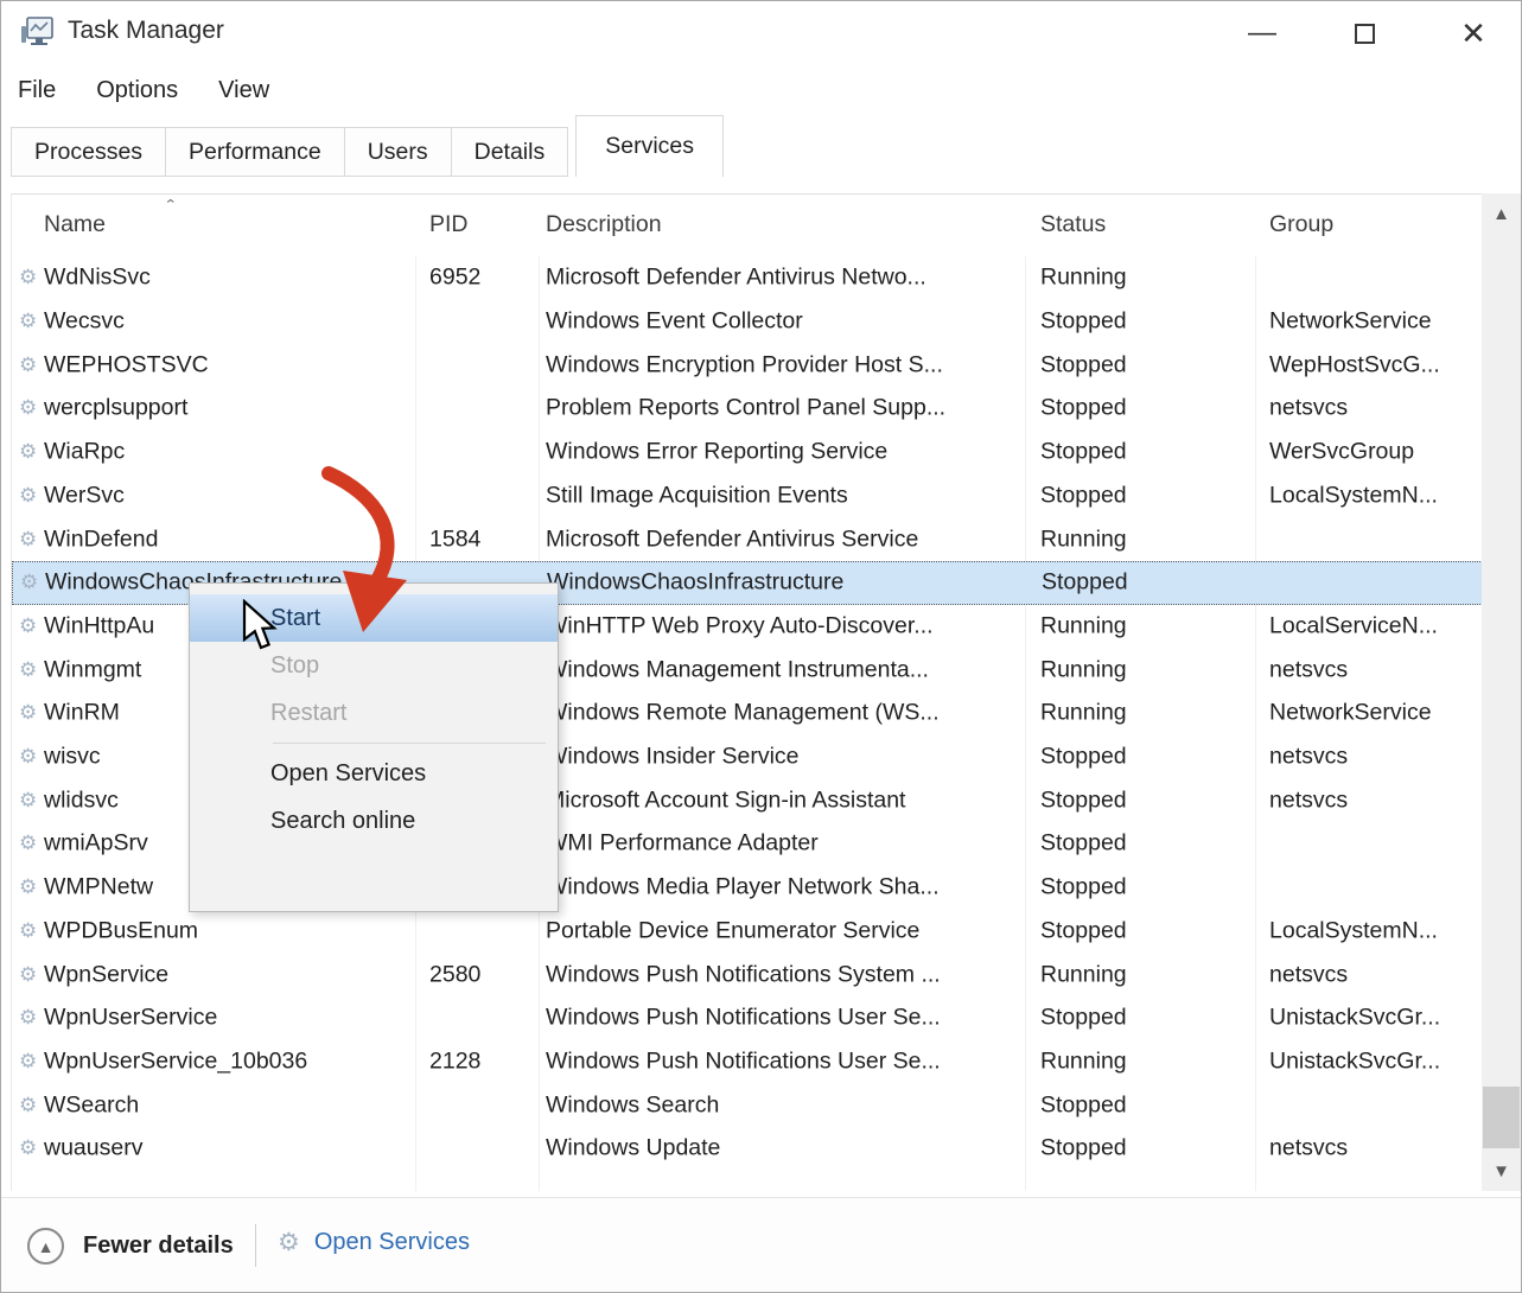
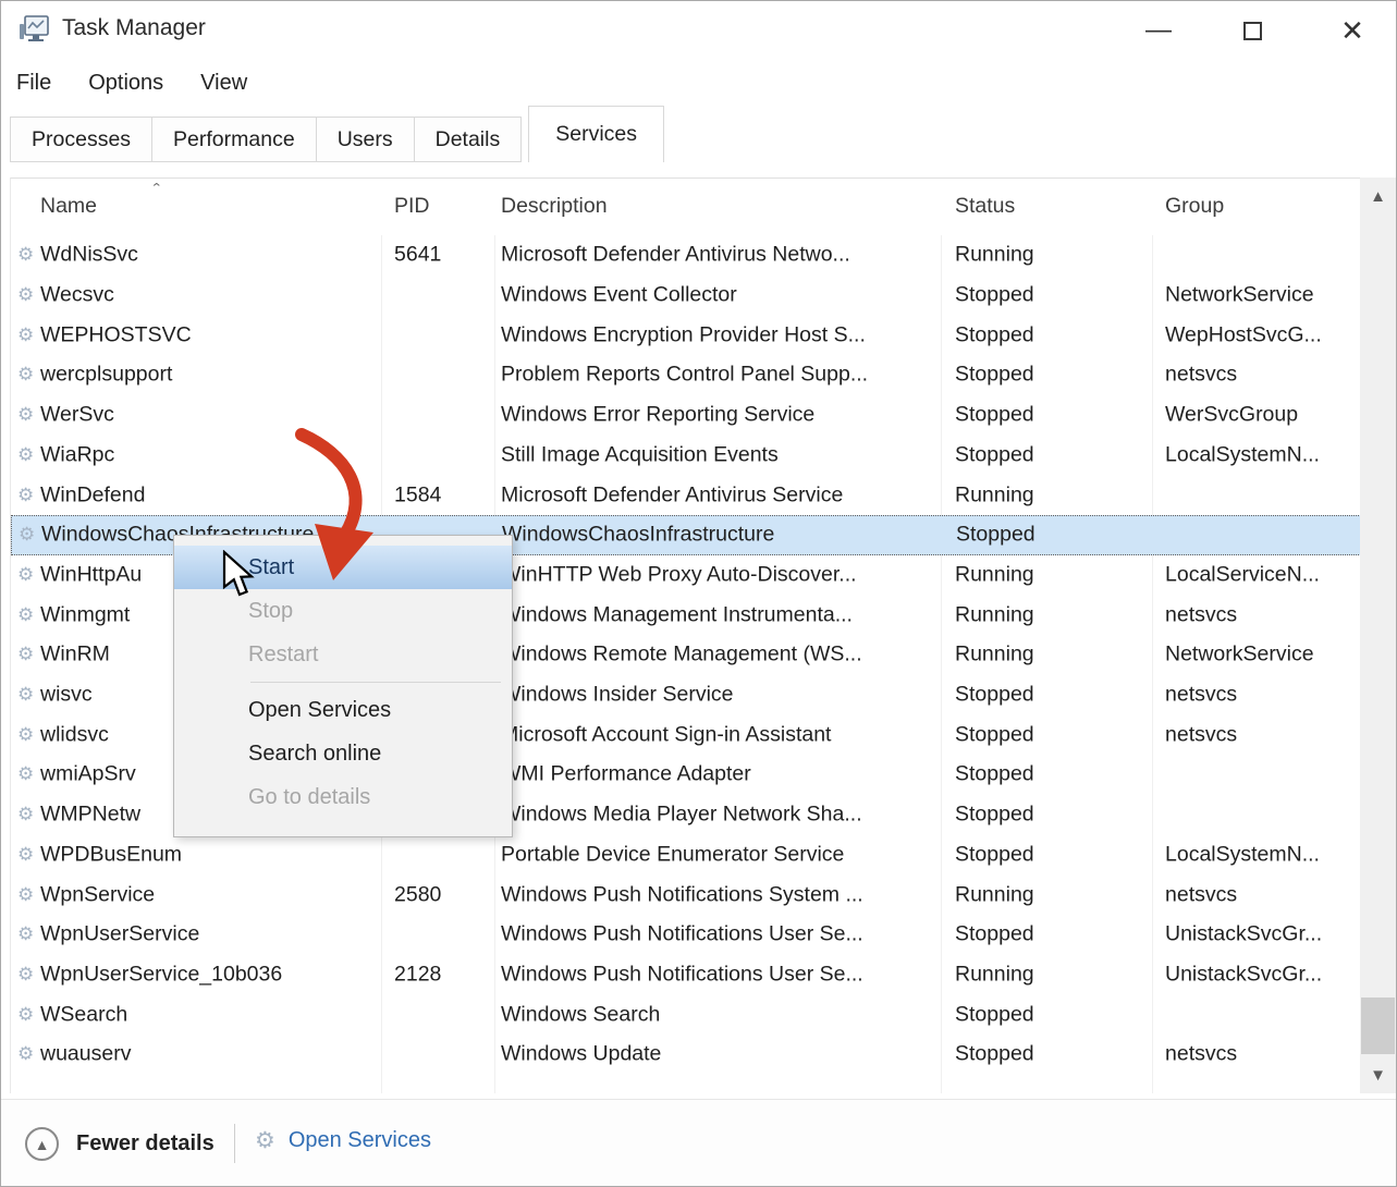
  Task Manager
  —
  ✕
  File
  Options
  View
  Processes
  Performance
  Users
  Details
  Services
  ⌃
  Name
  PID
  Description
  Status
  Group
  ⚙
  WdNisSvc
- 6952
+ 5641
  Microsoft Defender Antivirus Netwo...
  Running
  ⚙
  Wecsvc
  Windows Event Collector
  Stopped
  NetworkService
  ⚙
  WEPHOSTSVC
  Windows Encryption Provider Host S...
  Stopped
  WepHostSvcG...
  ⚙
  wercplsupport
  Problem Reports Control Panel Supp...
  Stopped
  netsvcs
  ⚙
- WiaRpc
+ WerSvc
  Windows Error Reporting Service
  Stopped
  WerSvcGroup
  ⚙
- WerSvc
+ WiaRpc
  Still Image Acquisition Events
  Stopped
  LocalSystemN...
  ⚙
  WinDefend
  1584
  Microsoft Defender Antivirus Service
  Running
  ⚙
  indowsChaosInfrastructure
  Stopped
  ⚙
  WinHttpAu
  inHTTP Web Proxy Auto-Discover...
  Running
  LocalServiceN...
  ⚙
  Winmgmt
  indows Management Instrumenta...
  Running
  netsvcs
  ⚙
  WinRM
  indows Remote Management (WS...
  Running
  NetworkService
  ⚙
  wisvc
  indows Insider Service
  Stopped
  netsvcs
  ⚙
  wlidsvc
  icrosoft Account Sign-in Assistant
  Stopped
  netsvcs
  ⚙
  wmiApSrv
  MI Performance Adapter
  Stopped
  ⚙
  WMPNetw
  indows Media Player Network Sha...
  Stopped
  ⚙
  WPDBusEnum
  Portable Device Enumerator Service
  Stopped
  LocalSystemN...
  ⚙
  WpnService
  2580
  Windows Push Notifications System ...
  Running
  netsvcs
  ⚙
  WpnUserService
  Windows Push Notifications User Se...
  Stopped
  UnistackSvcGr...
  ⚙
  WpnUserService_10b036
  2128
  Windows Push Notifications User Se...
  Running
  UnistackSvcGr...
  ⚙
  WSearch
  Windows Search
  Stopped
  ⚙
  wuauserv
  Windows Update
  Stopped
  netsvcs
  ▲
  ▼
  Start
  Stop
  Restart
  Open Services
  Search online
+ Go to details
  ▲
  Fewer details
  ⚙
  Open Services
